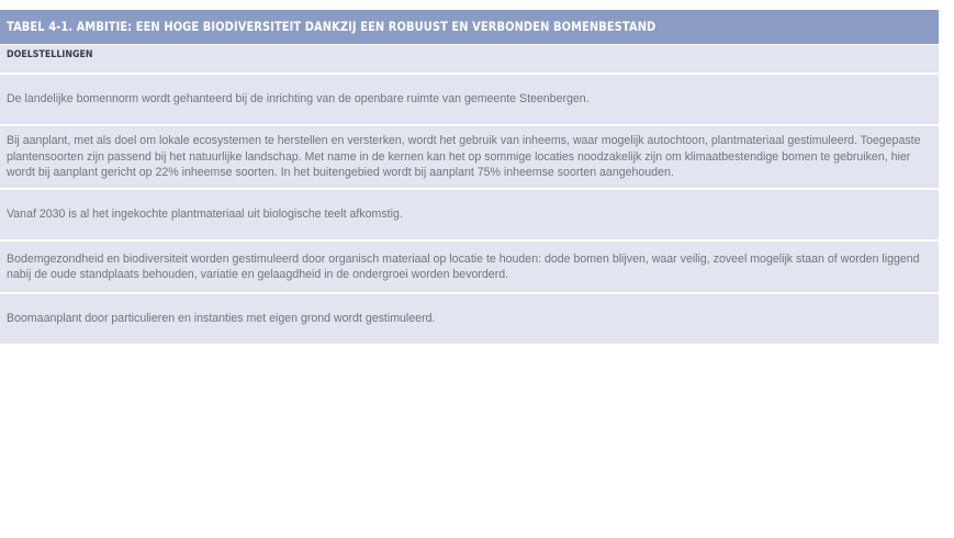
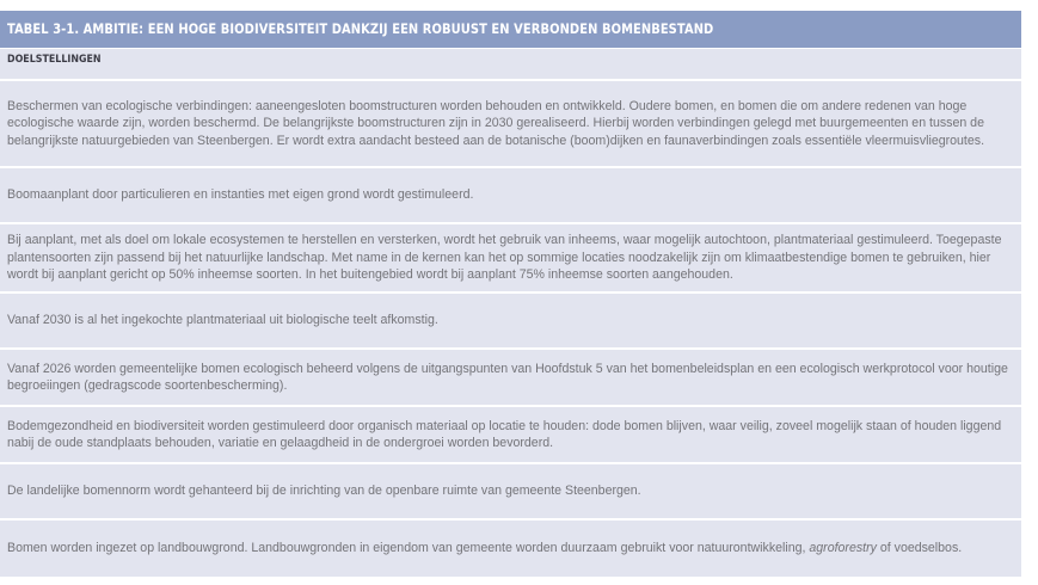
- TABEL 4-1. AMBITIE: EEN HOGE BIODIVERSITEIT DANKZIJ EEN ROBUUST EN VERBONDEN BOMENBESTAND
+ TABEL 3-1. AMBITIE: EEN HOGE BIODIVERSITEIT DANKZIJ EEN ROBUUST EN VERBONDEN BOMENBESTAND
  DOELSTELLINGEN
+ Beschermen van ecologische verbindingen: aaneengesloten boomstructuren worden behouden en ontwikkeld. Oudere bomen, en bomen die om andere redenen van hoge ecologische waarde zijn, worden beschermd. De belangrijkste boomstructuren zijn in 2030 gerealiseerd. Hierbij worden verbindingen gelegd met buurgemeenten en tussen de belangrijkste natuurgebieden van Steenbergen. Er wordt extra aandacht besteed aan de botanische (boom)dijken en faunaverbindingen zoals essentiële vleermuisvliegroutes.
- De landelijke bomennorm wordt gehanteerd bij de inrichting van de openbare ruimte van gemeente Steenbergen.
+ Boomaanplant door particulieren en instanties met eigen grond wordt gestimuleerd.
- Bij aanplant, met als doel om lokale ecosystemen te herstellen en versterken, wordt het gebruik van inheems, waar mogelijk autochtoon, plantmateriaal gestimuleerd. Toegepaste plantensoorten zijn passend bij het natuurlijke landschap. Met name in de kernen kan het op sommige locaties noodzakelijk zijn om klimaatbestendige bomen te gebruiken, hier wordt bij aanplant gericht op 22% inheemse soorten. In het buitengebied wordt bij aanplant 75% inheemse soorten aangehouden.
+ Bij aanplant, met als doel om lokale ecosystemen te herstellen en versterken, wordt het gebruik van inheems, waar mogelijk autochtoon, plantmateriaal gestimuleerd. Toegepaste plantensoorten zijn passend bij het natuurlijke landschap. Met name in de kernen kan het op sommige locaties noodzakelijk zijn om klimaatbestendige bomen te gebruiken, hier wordt bij aanplant gericht op 50% inheemse soorten. In het buitengebied wordt bij aanplant 75% inheemse soorten aangehouden.
  Vanaf 2030 is al het ingekochte plantmateriaal uit biologische teelt afkomstig.
+ Vanaf 2026 worden gemeentelijke bomen ecologisch beheerd volgens de uitgangspunten van Hoofdstuk 5 van het bomenbeleidsplan en een ecologisch werkprotocol voor houtige begroeiingen (gedragscode soortenbescherming).
- Bodemgezondheid en biodiversiteit worden gestimuleerd door organisch materiaal op locatie te houden: dode bomen blijven, waar veilig, zoveel mogelijk staan of worden liggend nabij de oude standplaats behouden, variatie en gelaagdheid in de ondergroei worden bevorderd.
+ Bodemgezondheid en biodiversiteit worden gestimuleerd door organisch materiaal op locatie te houden: dode bomen blijven, waar veilig, zoveel mogelijk staan of houden liggend nabij de oude standplaats behouden, variatie en gelaagdheid in de ondergroei worden bevorderd.
- Boomaanplant door particulieren en instanties met eigen grond wordt gestimuleerd.
+ De landelijke bomennorm wordt gehanteerd bij de inrichting van de openbare ruimte van gemeente Steenbergen.
+ Bomen worden ingezet op landbouwgrond. Landbouwgronden in eigendom van gemeente worden duurzaam gebruikt voor natuurontwikkeling, agroforestry of voedselbos.
